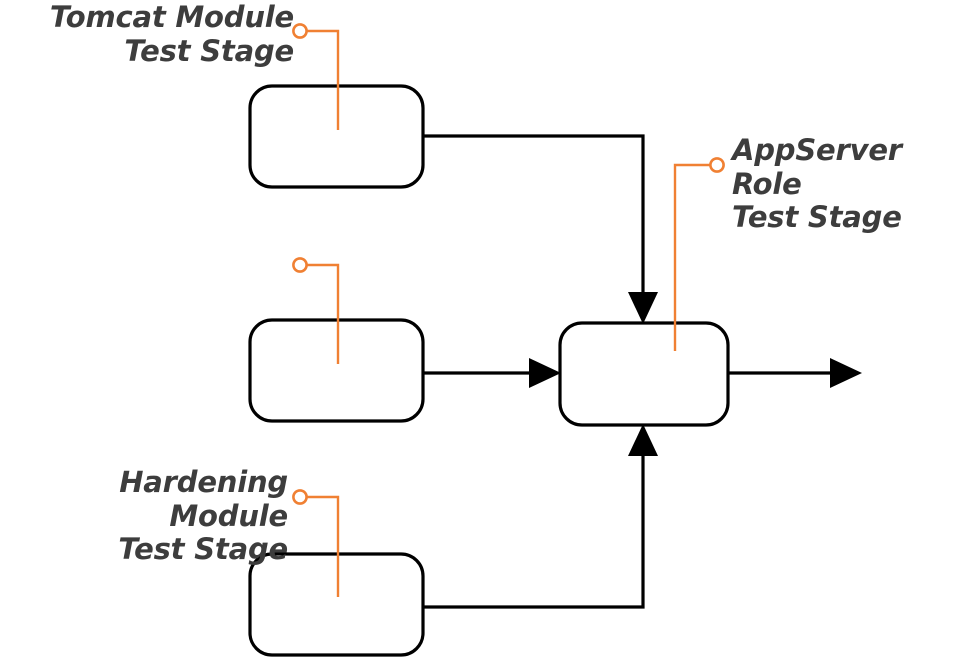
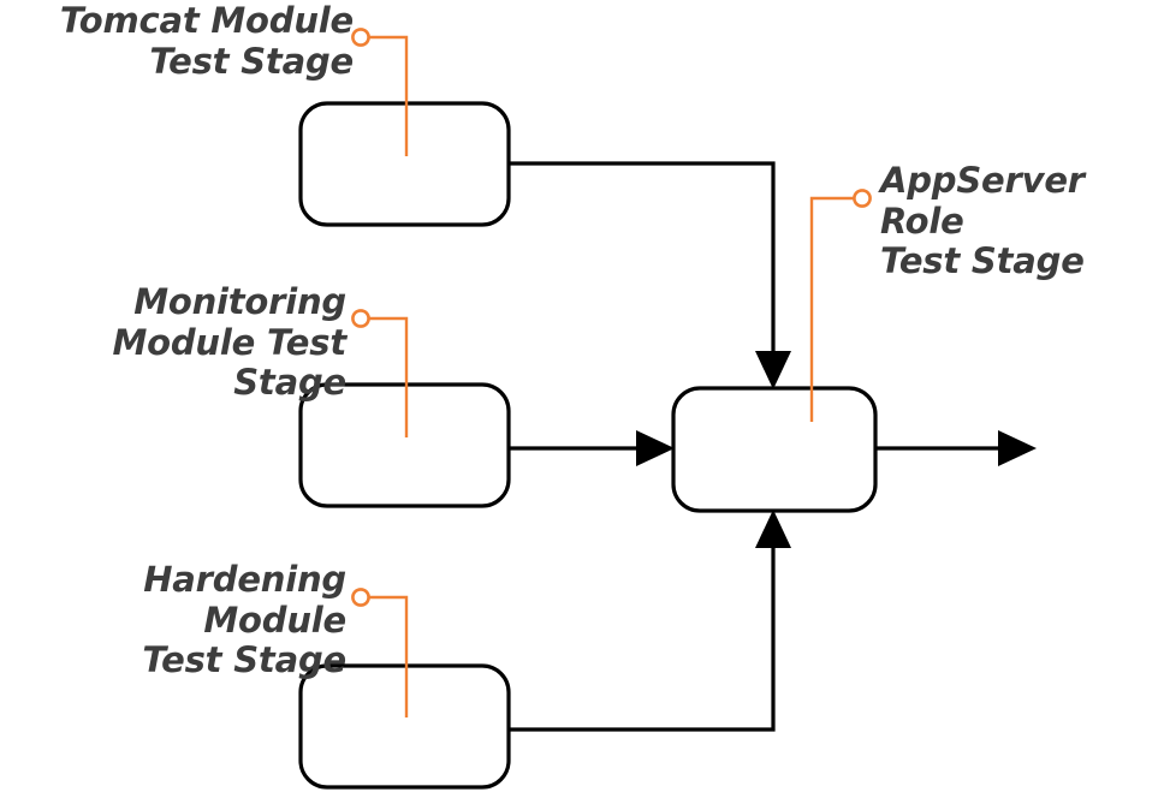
  Tomcat Module
  Test Stage
+ Monitoring
+ Module Test Stage
  Hardening Module
  Test Stage
  AppServer Role
  Test Stage
